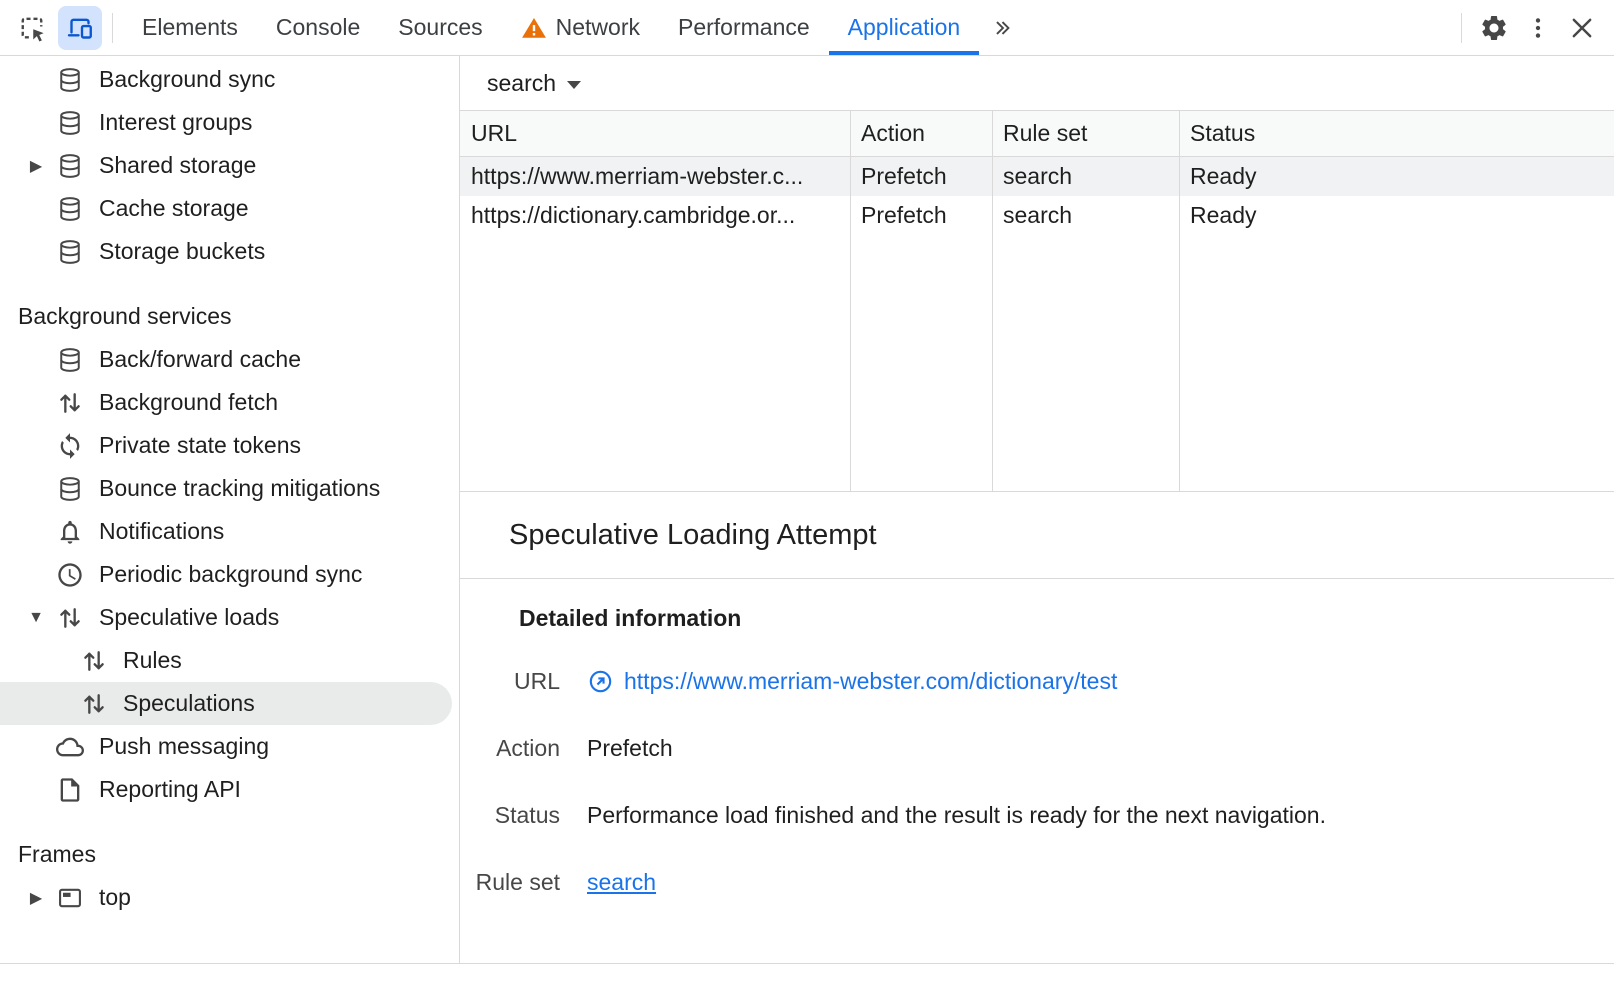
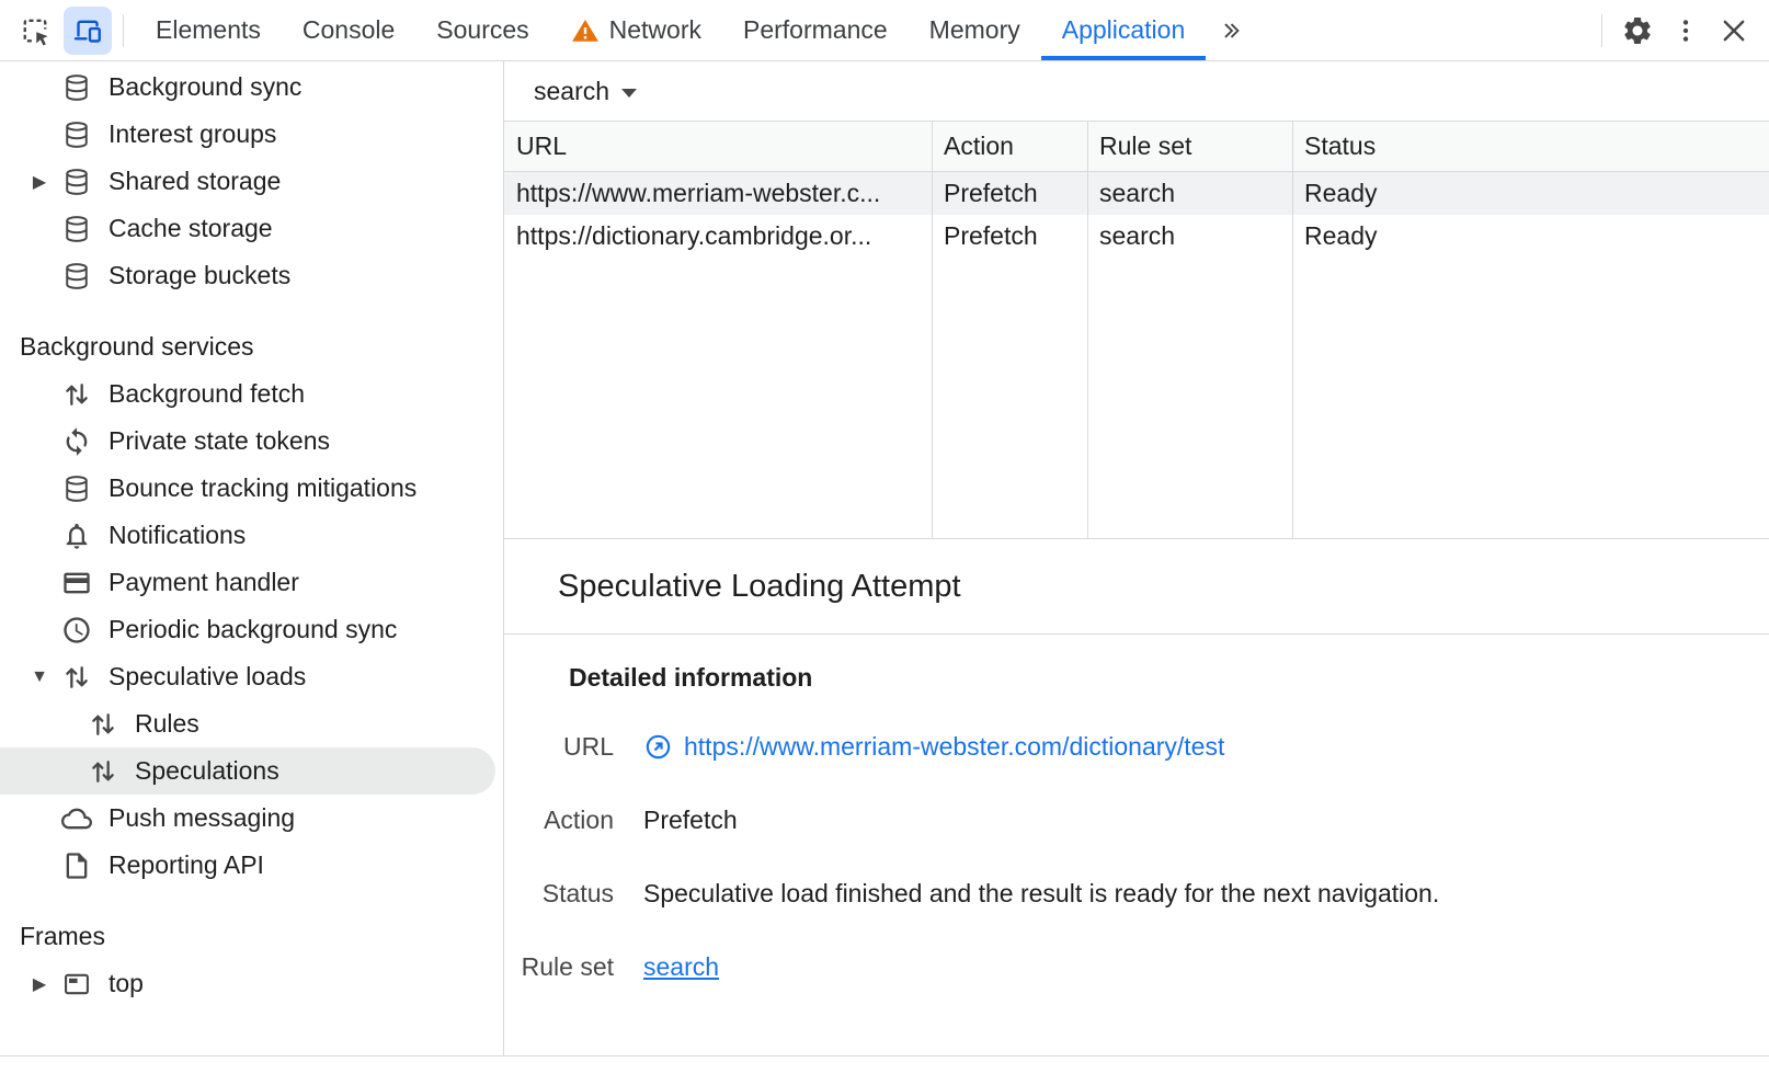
  Elements
  Console
  Sources
  Network
  Performance
+ Memory
  Application
  Background sync
  Interest groups
  ▶
  Shared storage
  Cache storage
  Storage buckets
  Background services
- Back/forward cache
  Background fetch
  Private state tokens
  Bounce tracking mitigations
  Notifications
+ Payment handler
  Periodic background sync
  ▼
  Speculative loads
  Rules
  Speculations
  Push messaging
  Reporting API
  Frames
  ▶
  top
  search
  URL
  Action
  Rule set
  Status
  https://www.merriam-webster.c...
  Prefetch
  search
  Ready
  https://dictionary.cambridge.or...
  Prefetch
  search
  Ready
  Speculative Loading Attempt
  Detailed information
  URL
  https://www.merriam-webster.com/dictionary/test
  Action
  Prefetch
  Status
- Performance load finished and the result is ready for the next navigation.
+ Speculative load finished and the result is ready for the next navigation.
  Rule set
  search
